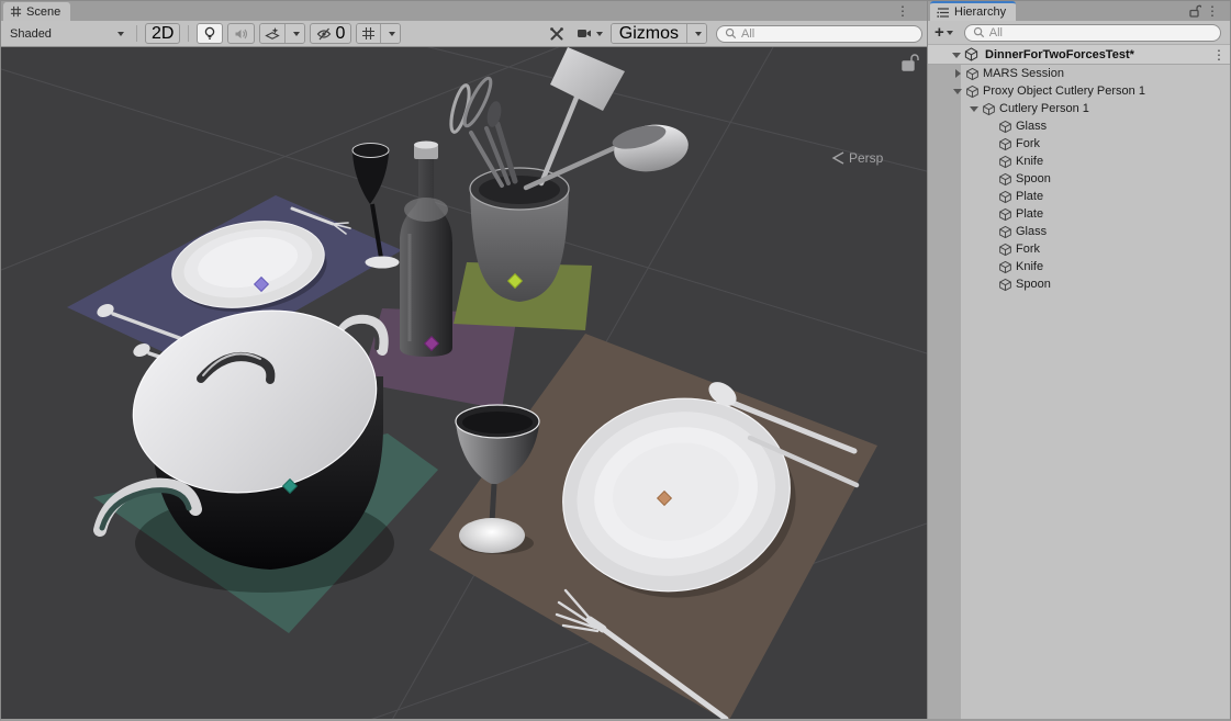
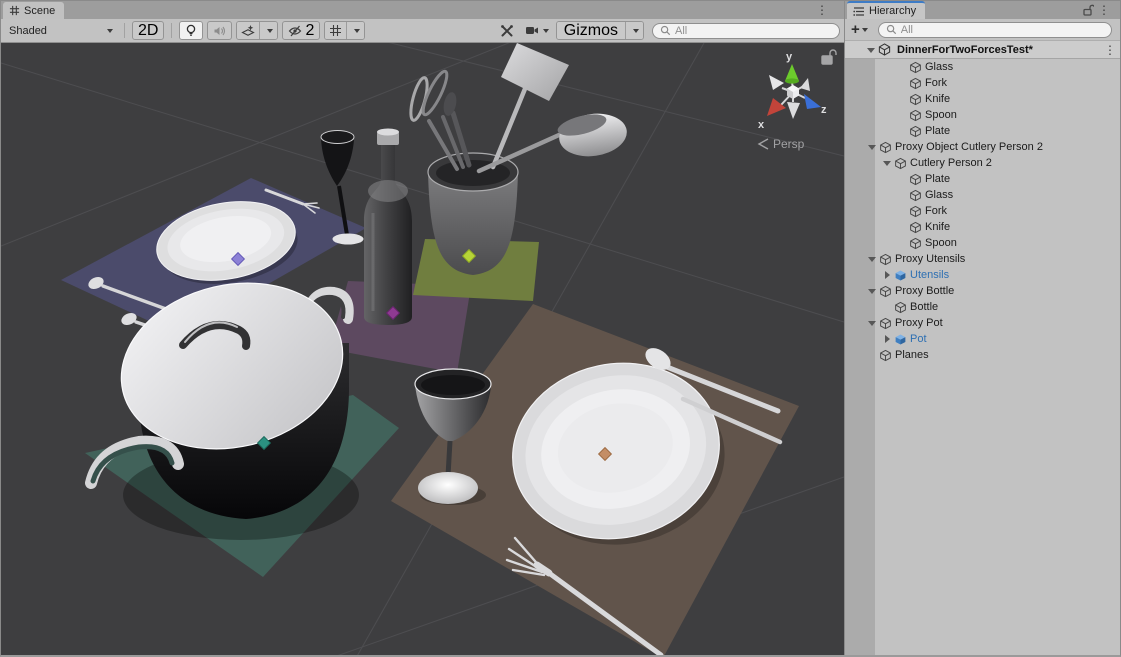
  Scene
  ⋮
  Shaded
  2D
- 0
+ 2
  Gizmos
  All
+ y
+ x
+ z
  Persp
  Hierarchy
  ⋮
  +
  All
  DinnerForTwoForcesTest*
  ⋮
- MARS Session
- Proxy Object Cutlery Person 1
- Cutlery Person 1
  Glass
  Fork
  Knife
  Spoon
  Plate
+ Proxy Object Cutlery Person 2
+ Cutlery Person 2
  Plate
  Glass
  Fork
  Knife
  Spoon
+ Proxy Utensils
+ Utensils
+ Proxy Bottle
+ Bottle
+ Proxy Pot
+ Pot
+ Planes
